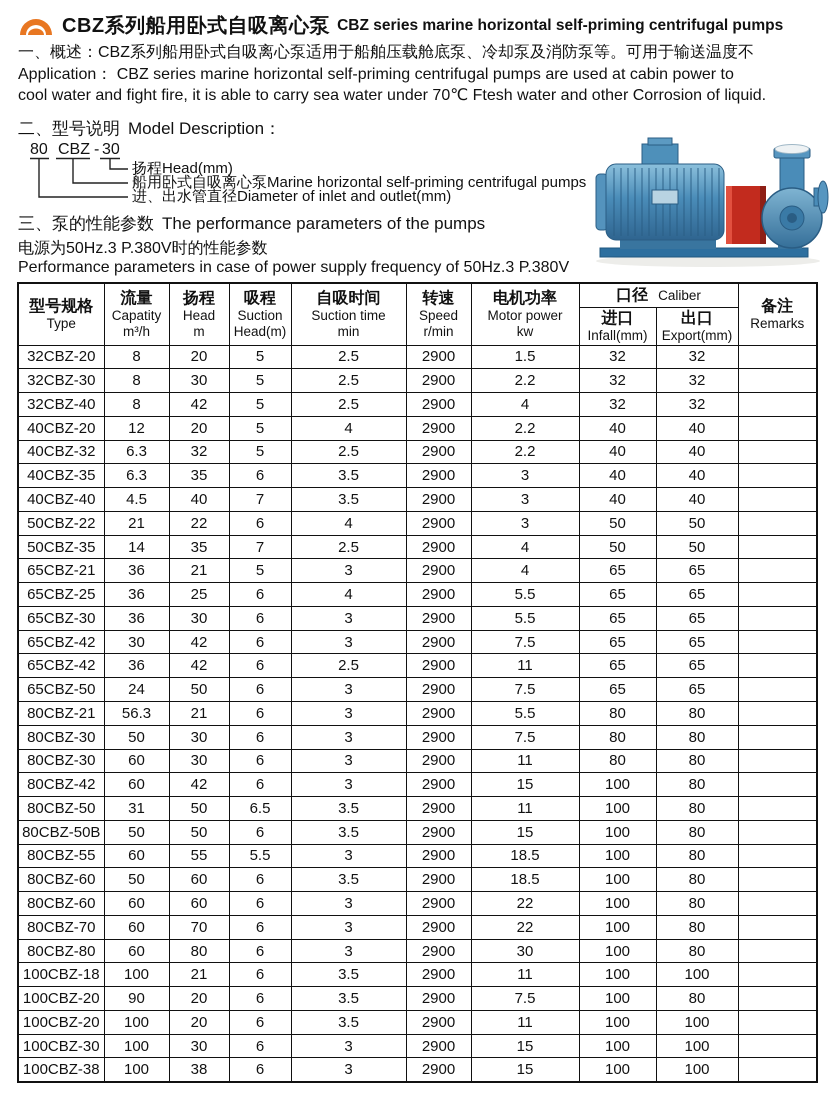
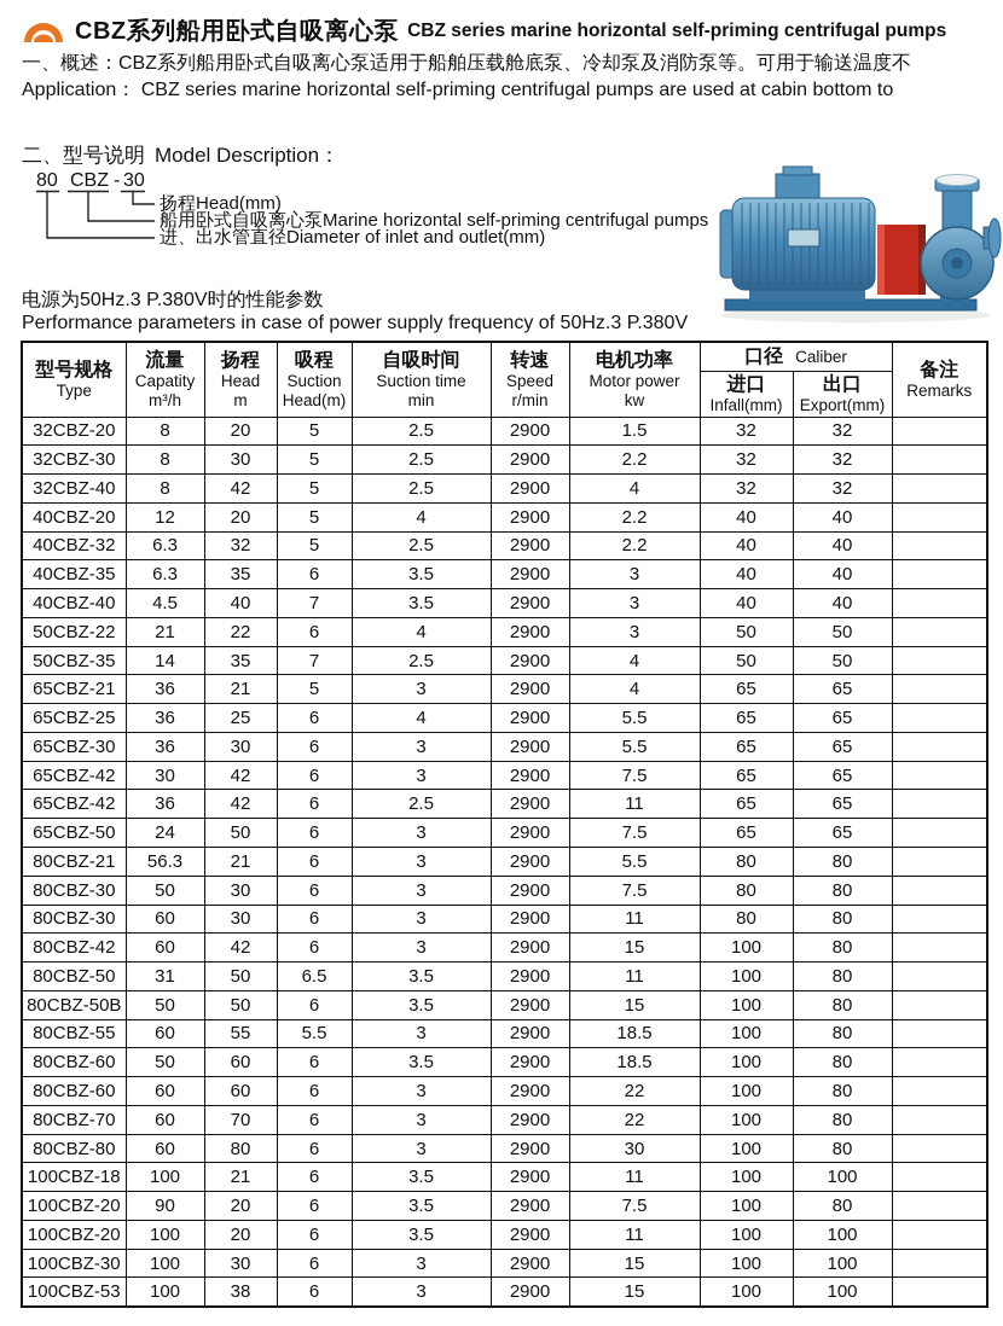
  CBZ系列船用卧式自吸离心泵
  CBZ series marine horizontal self-priming centrifugal pumps
  一、概述：CBZ系列船用卧式自吸离心泵适用于船舶压载舱底泵、冷却泵及消防泵等。可用于输送温度不
- Application： CBZ series marine horizontal self-priming centrifugal pumps are used at cabin power to
+ Application： CBZ series marine horizontal self-priming centrifugal pumps are used at cabin bottom to
- cool water and fight fire, it is able to carry sea water under 70℃ Ftesh water and other Corrosion of liquid.
  二、型号说明 Model Description：
  80
  CBZ
  -
  30
  扬程Head(mm)
  船用卧式自吸离心泵Marine horizontal self-priming centrifugal pumps
  进、出水管直径Diameter of inlet and outlet(mm)
- 三、泵的性能参数 The performance parameters of the pumps
  电源为50Hz.3 P.380V时的性能参数
  Performance parameters in case of power supply frequency of 50Hz.3 P.380V
  型号规格 Type	流量 Capatity m³/h	扬程 Head m	吸程 Suction Head(m)	自吸时间 Suction time min	转速 Speed r/min	电机功率 Motor power kw	口径 Caliber	备注 Remarks
  进口 Infall(mm)	出口 Export(mm)
  32CBZ-20	8	20	5	2.5	2900	1.5	32	32
  32CBZ-30	8	30	5	2.5	2900	2.2	32	32
  32CBZ-40	8	42	5	2.5	2900	4	32	32
  40CBZ-20	12	20	5	4	2900	2.2	40	40
  40CBZ-32	6.3	32	5	2.5	2900	2.2	40	40
  40CBZ-35	6.3	35	6	3.5	2900	3	40	40
  40CBZ-40	4.5	40	7	3.5	2900	3	40	40
  50CBZ-22	21	22	6	4	2900	3	50	50
  50CBZ-35	14	35	7	2.5	2900	4	50	50
  65CBZ-21	36	21	5	3	2900	4	65	65
  65CBZ-25	36	25	6	4	2900	5.5	65	65
  65CBZ-30	36	30	6	3	2900	5.5	65	65
  65CBZ-42	30	42	6	3	2900	7.5	65	65
  65CBZ-42	36	42	6	2.5	2900	11	65	65
  65CBZ-50	24	50	6	3	2900	7.5	65	65
  80CBZ-21	56.3	21	6	3	2900	5.5	80	80
  80CBZ-30	50	30	6	3	2900	7.5	80	80
  80CBZ-30	60	30	6	3	2900	11	80	80
  80CBZ-42	60	42	6	3	2900	15	100	80
  80CBZ-50	31	50	6.5	3.5	2900	11	100	80
  80CBZ-50B	50	50	6	3.5	2900	15	100	80
  80CBZ-55	60	55	5.5	3	2900	18.5	100	80
  80CBZ-60	50	60	6	3.5	2900	18.5	100	80
  80CBZ-60	60	60	6	3	2900	22	100	80
  80CBZ-70	60	70	6	3	2900	22	100	80
  80CBZ-80	60	80	6	3	2900	30	100	80
  100CBZ-18	100	21	6	3.5	2900	11	100	100
  100CBZ-20	90	20	6	3.5	2900	7.5	100	80
  100CBZ-20	100	20	6	3.5	2900	11	100	100
  100CBZ-30	100	30	6	3	2900	15	100	100
- 100CBZ-38	100	38	6	3	2900	15	100	100
+ 100CBZ-53	100	38	6	3	2900	15	100	100
